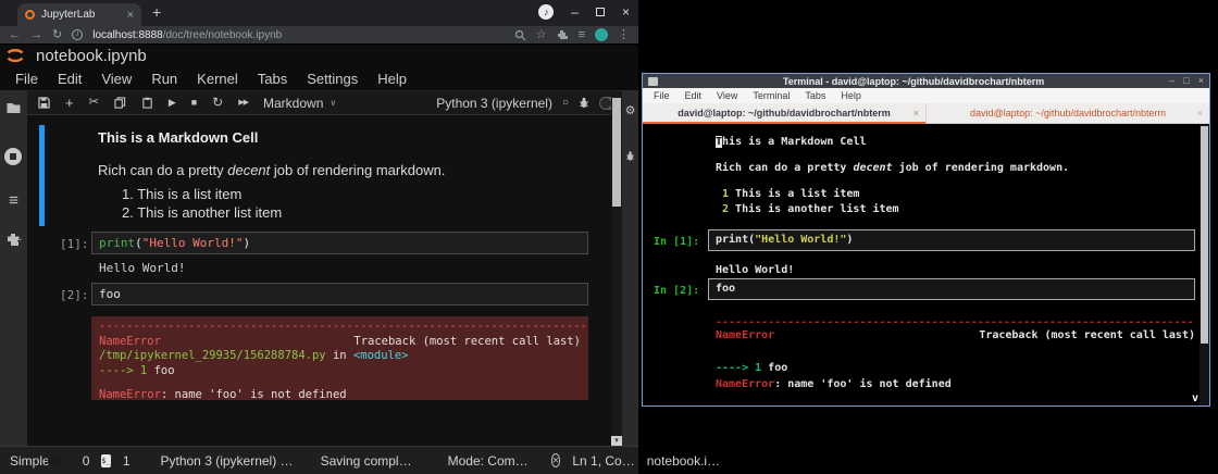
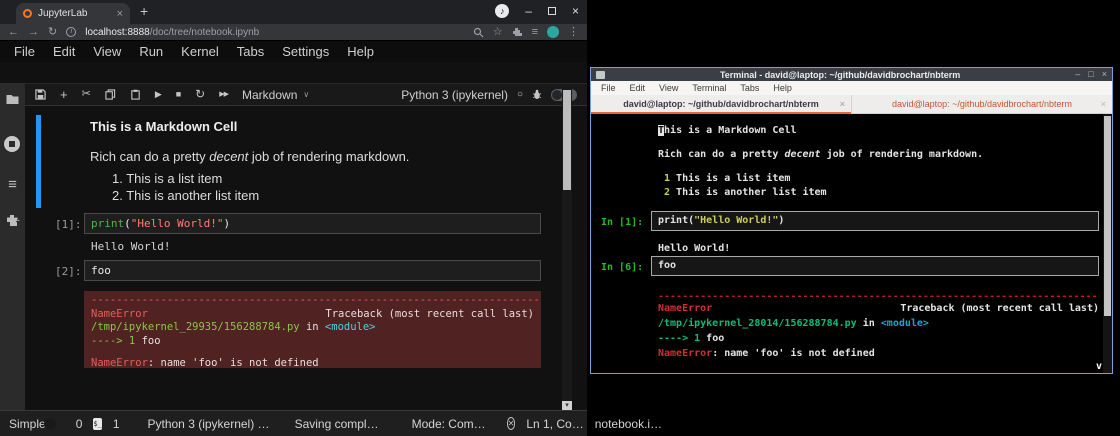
  JupyterLab
  ×
  +
  ♪
  –
  ×
  ←
  →
  ↻
  localhost:8888/doc/tree/notebook.ipynb
  ☆
  ≡
  ⋮
- notebook.ipynb
  File
  Edit
  View
  Run
  Kernel
  Tabs
  Settings
  Help
  +
  ✂
  ▶
  ■
  ↻
  Markdown
  ∨
  Python 3 (ipykernel)
  ○
  ≡
- ⚙
  This is a Markdown Cell
  Rich can do a pretty decent job of rendering markdown.
  1. This is a list item
  2. This is another list item
  [1]:
  print("Hello World!")
  Hello World!
  [2]:
  foo
  -----------------------------------------------------------------------
  NameError
  Traceback (most recent call last)
  /tmp/ipykernel_29935/156288784.py in <module>
  ----> 1 foo
  NameError: name 'foo' is not defined
  Simple
  0
  $_
  1
  Python 3 (ipykernel) …
  Saving compl…
  Mode: Com…
  ✕
  Ln 1, Co…
  notebook.i…
  Terminal - david@laptop: ~/github/davidbrochart/nbterm
  –
  □
  ×
  File
  Edit
  View
  Terminal
  Tabs
  Help
  david@laptop: ~/github/davidbrochart/nbterm
  ×
  david@laptop: ~/github/davidbrochart/nbterm
  ×
  This is a Markdown Cell
  Rich can do a pretty decent job of rendering markdown.
  1 This is a list item
  2 This is another list item
  In [1]:
  print("Hello World!")
  Hello World!
- In [2]:
+ In [6]:
  foo
  -------------------------------------------------------------------------
  NameError
  Traceback (most recent call last)
+ /tmp/ipykernel_28014/156288784.py in <module>
  ----> 1 foo
  NameError: name 'foo' is not defined
  v
